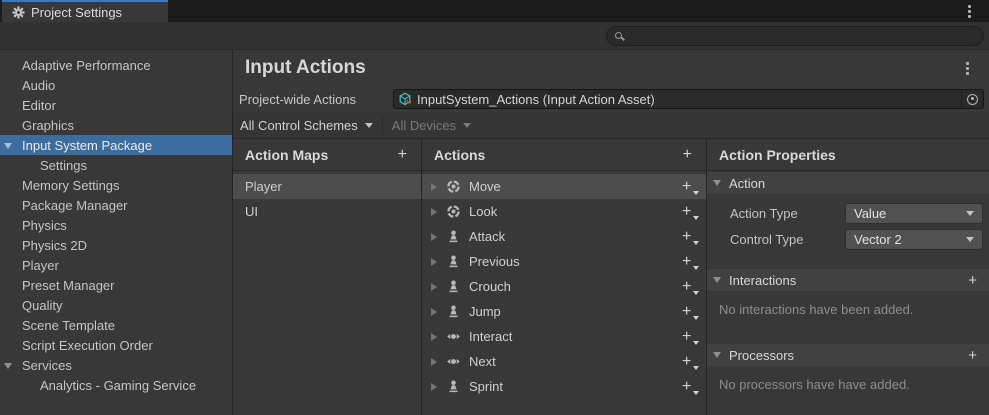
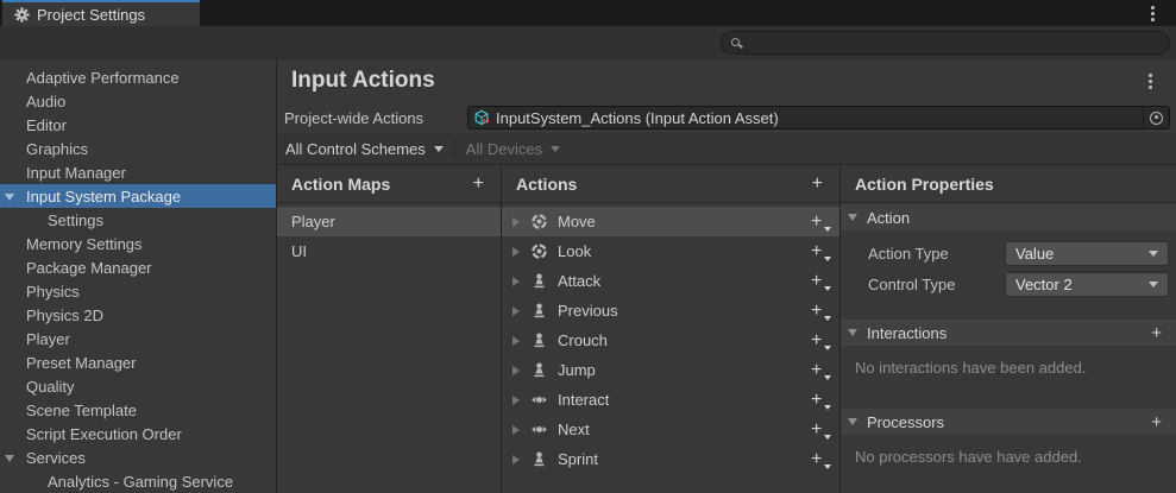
  Project Settings
  Adaptive Performance
  Audio
  Editor
  Graphics
+ Input Manager
  Input System Package
  Settings
  Memory Settings
  Package Manager
  Physics
  Physics 2D
  Player
  Preset Manager
  Quality
  Scene Template
  Script Execution Order
  Services
  Analytics - Gaming Service
  Input Actions
  Project-wide Actions
  InputSystem_Actions (Input Action Asset)
  All Control Schemes
  All Devices
  Action Maps
  +
  Player
  UI
  Actions
  +
  Move
  +
  Look
  +
  Attack
  +
  Previous
  +
  Crouch
  +
  Jump
  +
  Interact
  +
  Next
  +
  Sprint
  +
  Action Properties
  Action
  Action Type
  Value
  Control Type
  Vector 2
  Interactions
  +
  No interactions have been added.
  Processors
  +
  No processors have have added.
